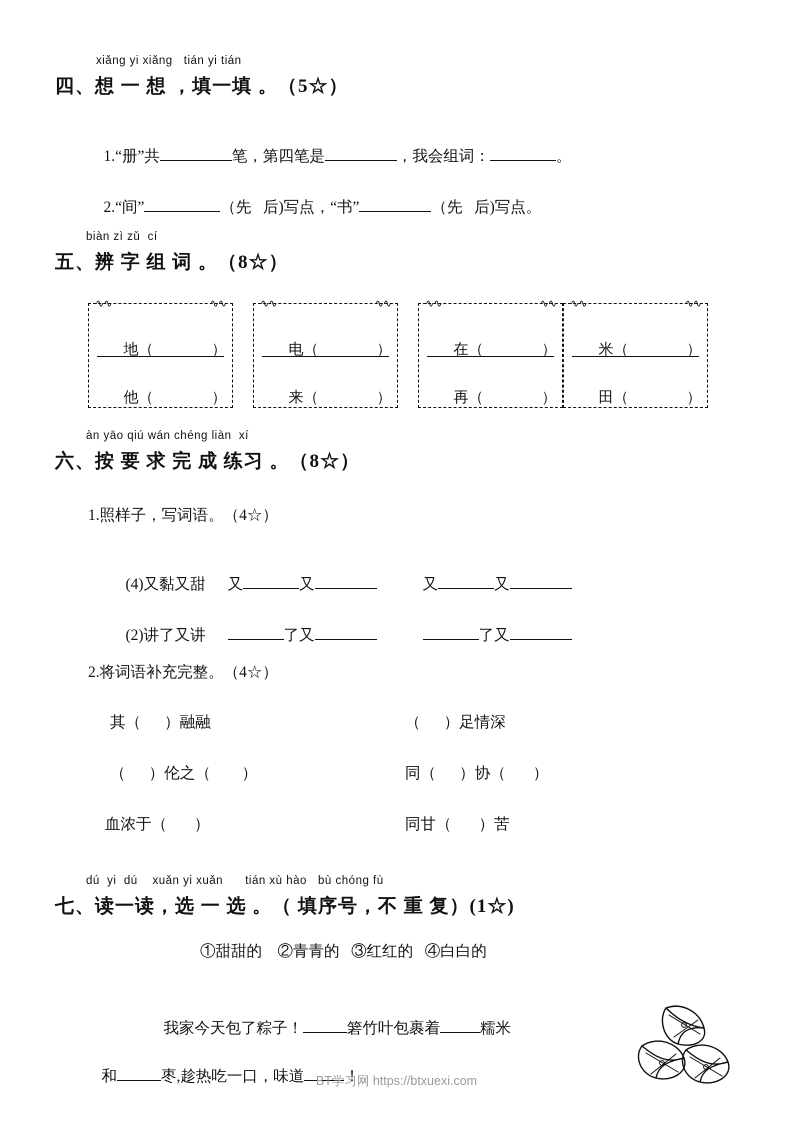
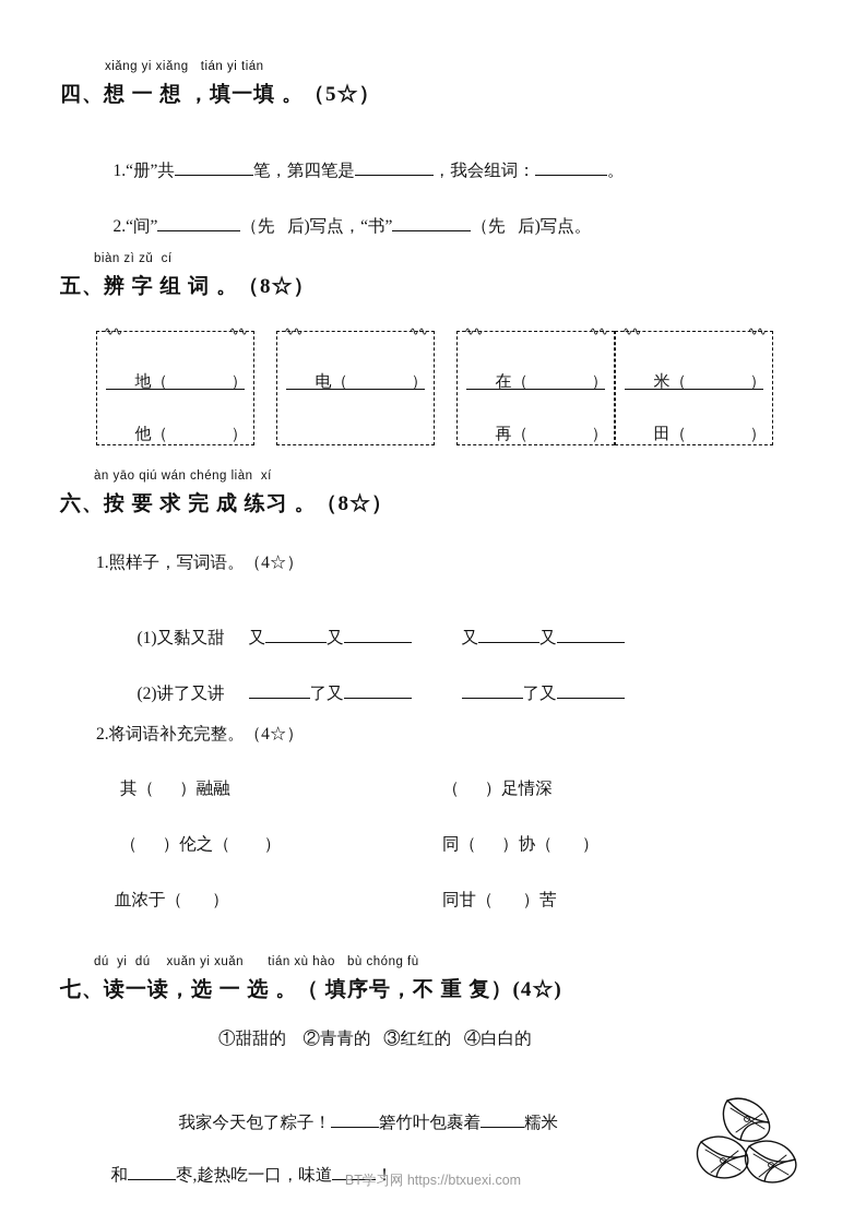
  xiǎng yi xiǎng tián yi tián
  四、想 一 想 ，填一填 。（5☆）
  1.“册”共 笔，第四笔是 ，我会组词： 。
  2.“间” （先 后)写点，“书” （先 后)写点。
  biàn zì zǔ cí
  五、辨 字 组 词 。（8☆）
  ∿∿
  ∿∿
  地（ ）
  他（ ）
  ∿∿
  ∿∿
  电（ ）
- 来（ ）
  ∿∿
  ∿∿
  在（ ）
  再（ ）
  ∿∿
  ∿∿
  米（ ）
  田（ ）
  àn yāo qiú wán chéng liàn xí
  六、按 要 求 完 成 练习 。（8☆）
  1.照样子，写词语。（4☆）
- (4)又黏又甜 又 又 又 又
+ (1)又黏又甜 又 又 又 又
  (2)讲了又讲 了又 了又
  2.将词语补充完整。（4☆）
  其（ ）融融
  （ ）足情深
  （ ）伦之（ ）
  同（ ）协（ ）
  血浓于（ ）
  同甘（ ）苦
  dú yi dú xuǎn yi xuǎn tián xù hào bù chóng fù
- 七、读一读，选 一 选 。（ 填序号，不 重 复）(1☆)
+ 七、读一读，选 一 选 。（ 填序号，不 重 复）(4☆)
  ①甜甜的 ②青青的 ③红红的 ④白白的
  我家今天包了粽子！ 箬竹叶包裹着 糯米
  和 枣,趁热吃一口，味道 ！
  BT学习网 https://btxuexi.com
